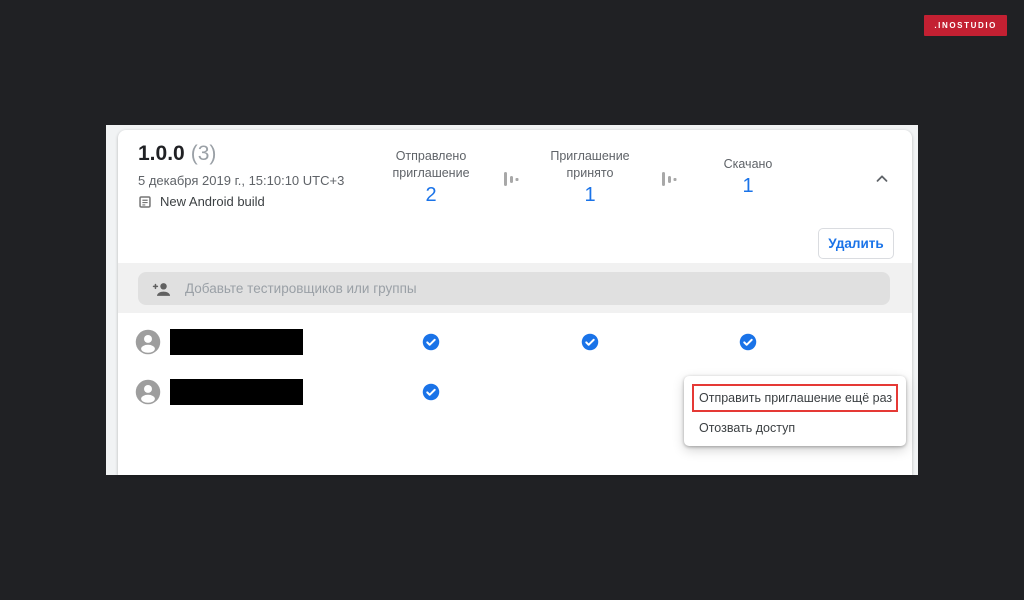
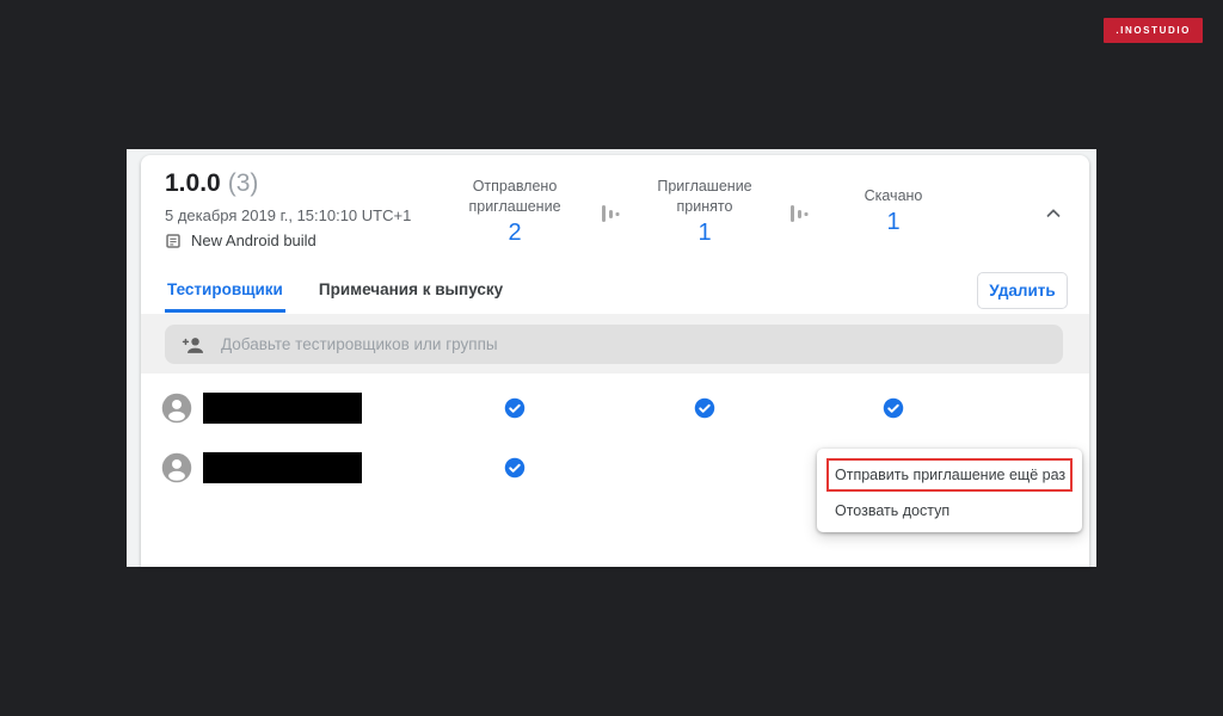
  .INOSTUDIO
  1.0.0 (3)
- 5 декабря 2019 г., 15:10:10 UTC+3
+ 5 декабря 2019 г., 15:10:10 UTC+1
  New Android build
  Отправлено
  приглашение
  2
  Приглашение
  принято
  1
  Скачано
  1
+ Тестировщики
+ Примечания к выпуску
  Удалить
  Добавьте тестировщиков или группы
  Отправить приглашение ещё раз
  Отозвать доступ
